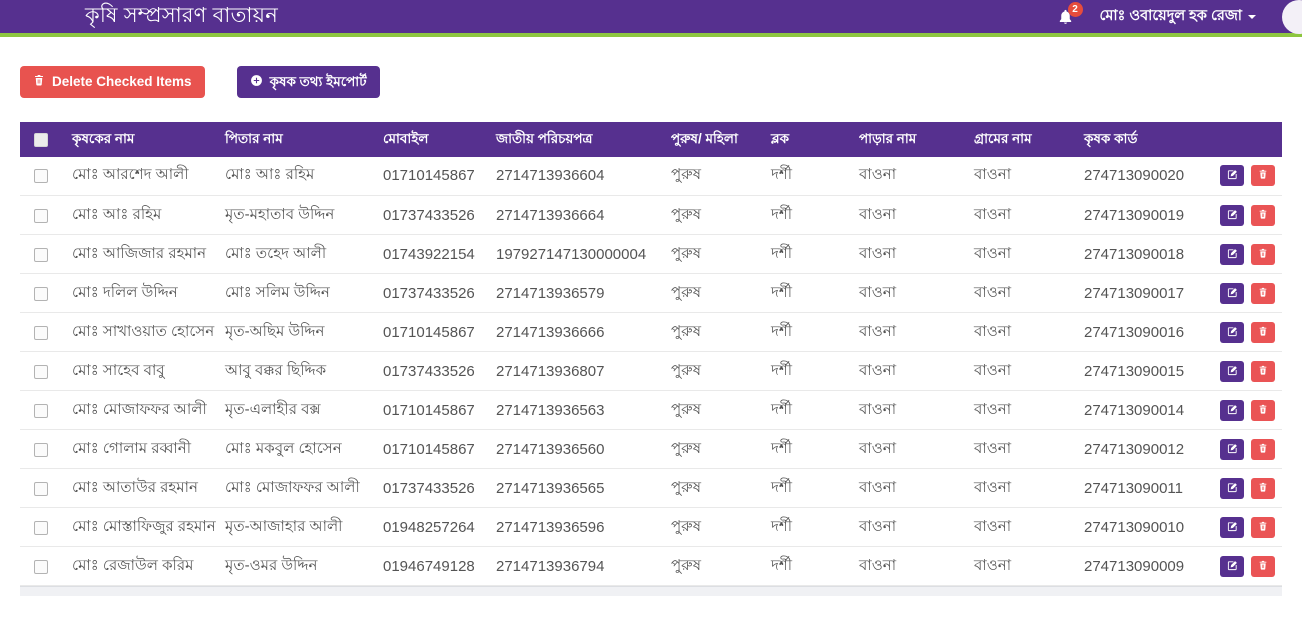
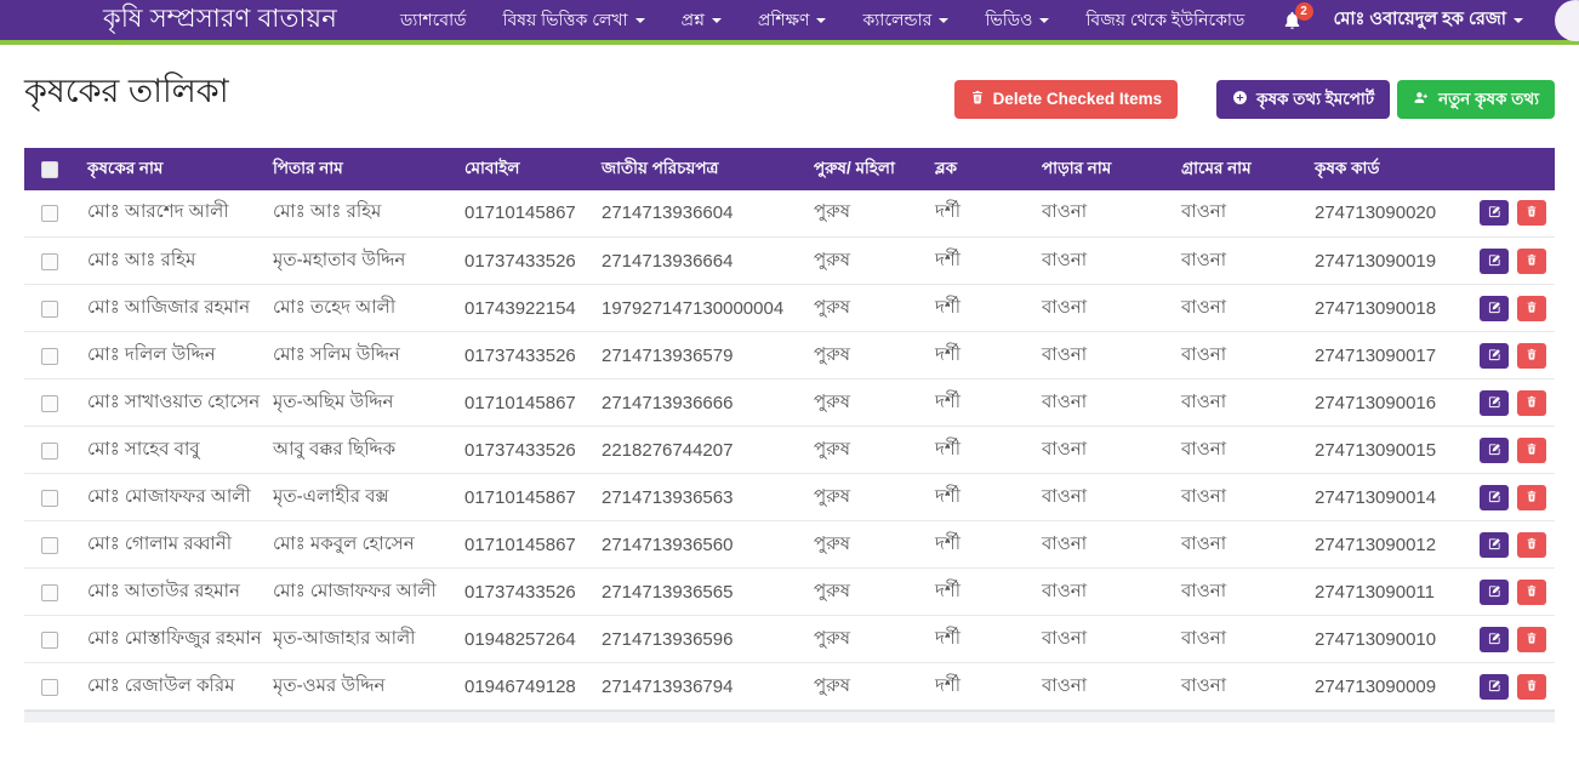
  কৃষি সম্প্রসারণ বাতায়ন
+ ড্যাশবোর্ড
+ বিষয় ভিত্তিক লেখা
+ প্রশ্ন
+ প্রশিক্ষণ
+ ক্যালেন্ডার
+ ভিডিও
+ বিজয় থেকে ইউনিকোড
  2
  মোঃ ওবায়েদুল হক রেজা
+ কৃষকের তালিকা
  Delete Checked Items
  কৃষক তথ্য ইমপোর্ট
+ নতুন কৃষক তথ্য
  	কৃষকের নাম	পিতার নাম	মোবাইল	জাতীয় পরিচয়পত্র	পুরুষ/ মহিলা	ব্লক	পাড়ার নাম	গ্রামের নাম	কৃষক কার্ড
  	মোঃ আরশেদ আলী	মোঃ আঃ রহিম	01710145867	2714713936604	পুরুষ	দর্শী	বাওনা	বাওনা	274713090020
  	মোঃ আঃ রহিম	মৃত-মহাতাব উদ্দিন	01737433526	2714713936664	পুরুষ	দর্শী	বাওনা	বাওনা	274713090019
  	মোঃ আজিজার রহমান	মোঃ তহেদ আলী	01743922154	197927147130000004	পুরুষ	দর্শী	বাওনা	বাওনা	274713090018
  	মোঃ দলিল উদ্দিন	মোঃ সলিম উদ্দিন	01737433526	2714713936579	পুরুষ	দর্শী	বাওনা	বাওনা	274713090017
  	মোঃ সাখাওয়াত হোসেন	মৃত-অছিম উদ্দিন	01710145867	2714713936666	পুরুষ	দর্শী	বাওনা	বাওনা	274713090016
- 	মোঃ সাহেব বাবু	আবু বক্কর ছিদ্দিক	01737433526	2714713936807	পুরুষ	দর্শী	বাওনা	বাওনা	274713090015
+ 	মোঃ সাহেব বাবু	আবু বক্কর ছিদ্দিক	01737433526	2218276744207	পুরুষ	দর্শী	বাওনা	বাওনা	274713090015
  	মোঃ মোজাফফর আলী	মৃত-এলাহীর বক্স	01710145867	2714713936563	পুরুষ	দর্শী	বাওনা	বাওনা	274713090014
  	মোঃ গোলাম রব্বানী	মোঃ মকবুল হোসেন	01710145867	2714713936560	পুরুষ	দর্শী	বাওনা	বাওনা	274713090012
  	মোঃ আতাউর রহমান	মোঃ মোজাফফর আলী	01737433526	2714713936565	পুরুষ	দর্শী	বাওনা	বাওনা	274713090011
  	মোঃ মোস্তাফিজুর রহমান	মৃত-আজাহার আলী	01948257264	2714713936596	পুরুষ	দর্শী	বাওনা	বাওনা	274713090010
  	মোঃ রেজাউল করিম	মৃত-ওমর উদ্দিন	01946749128	2714713936794	পুরুষ	দর্শী	বাওনা	বাওনা	274713090009
